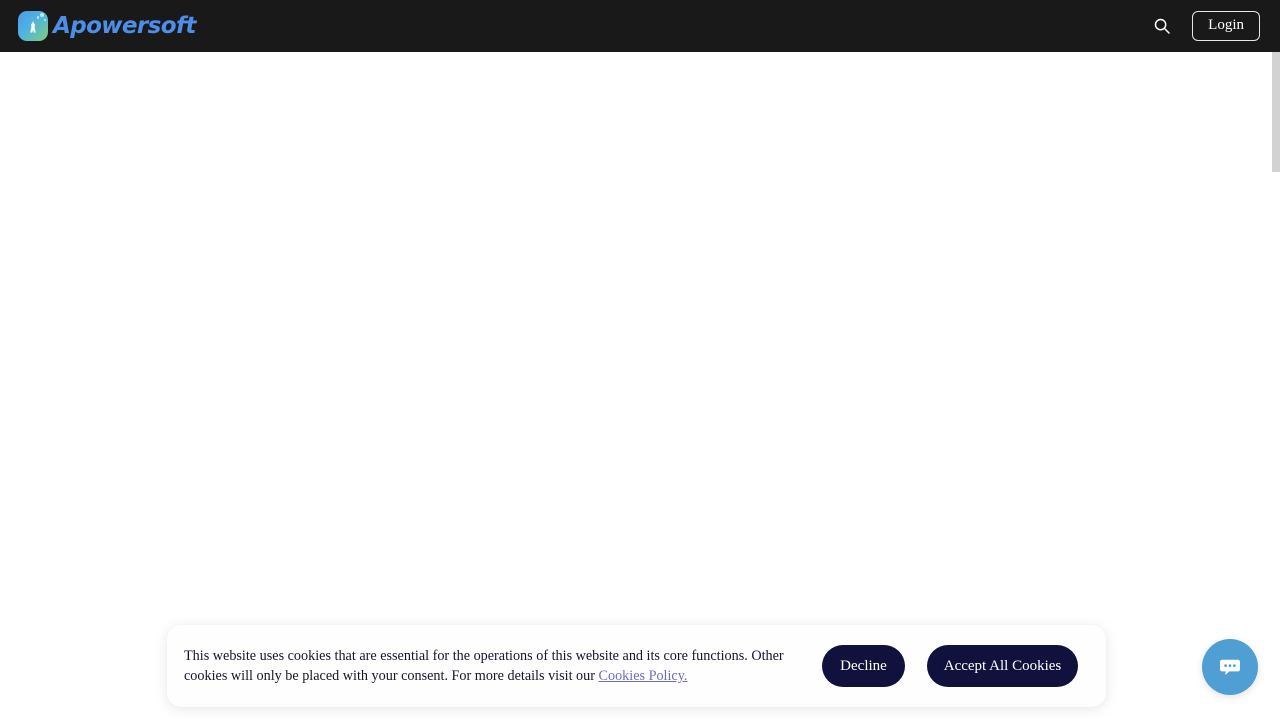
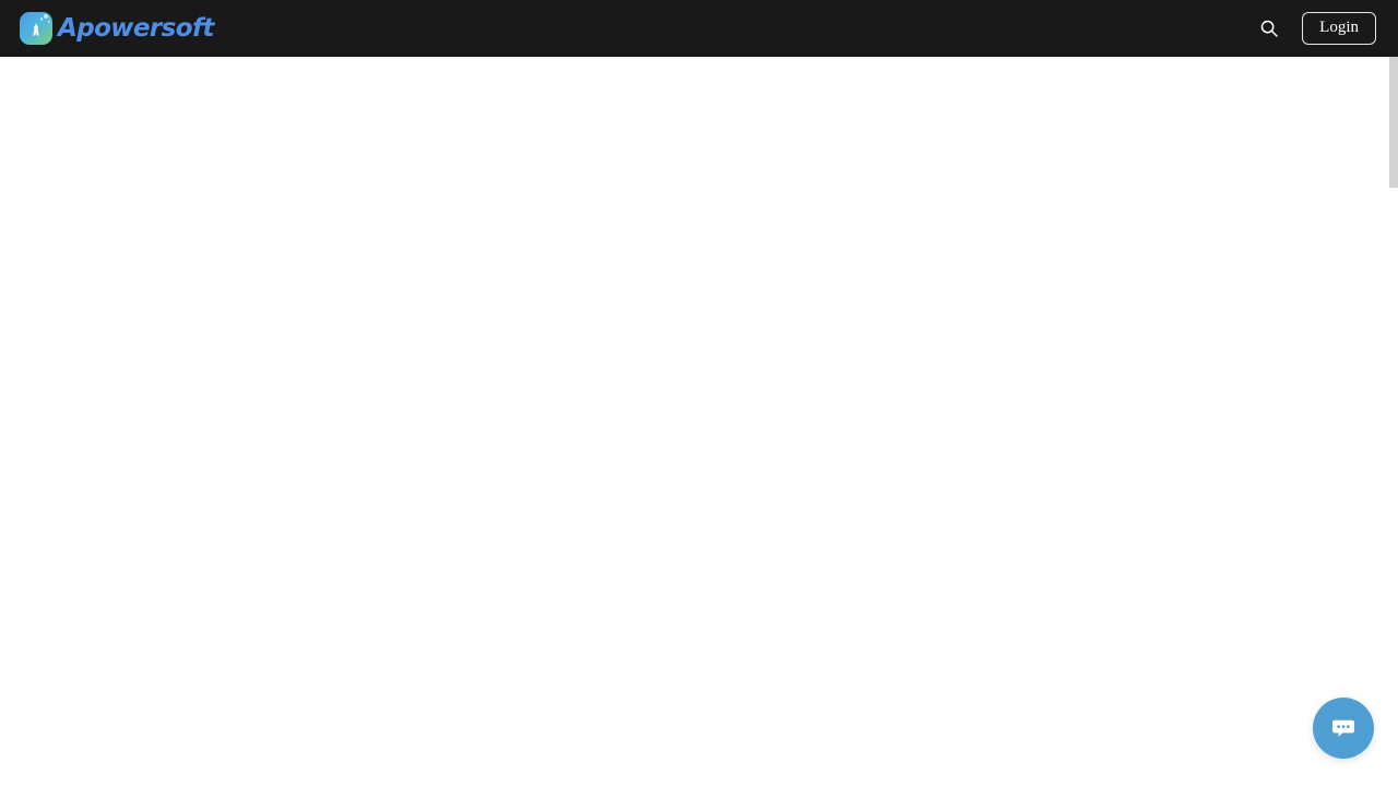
  Apowersoft
  Login
- This website uses cookies that are essential for the operations of this website and its core functions. Other cookies will only be placed with your consent. For more details visit our Cookies Policy.
- Decline
- Accept All Cookies
